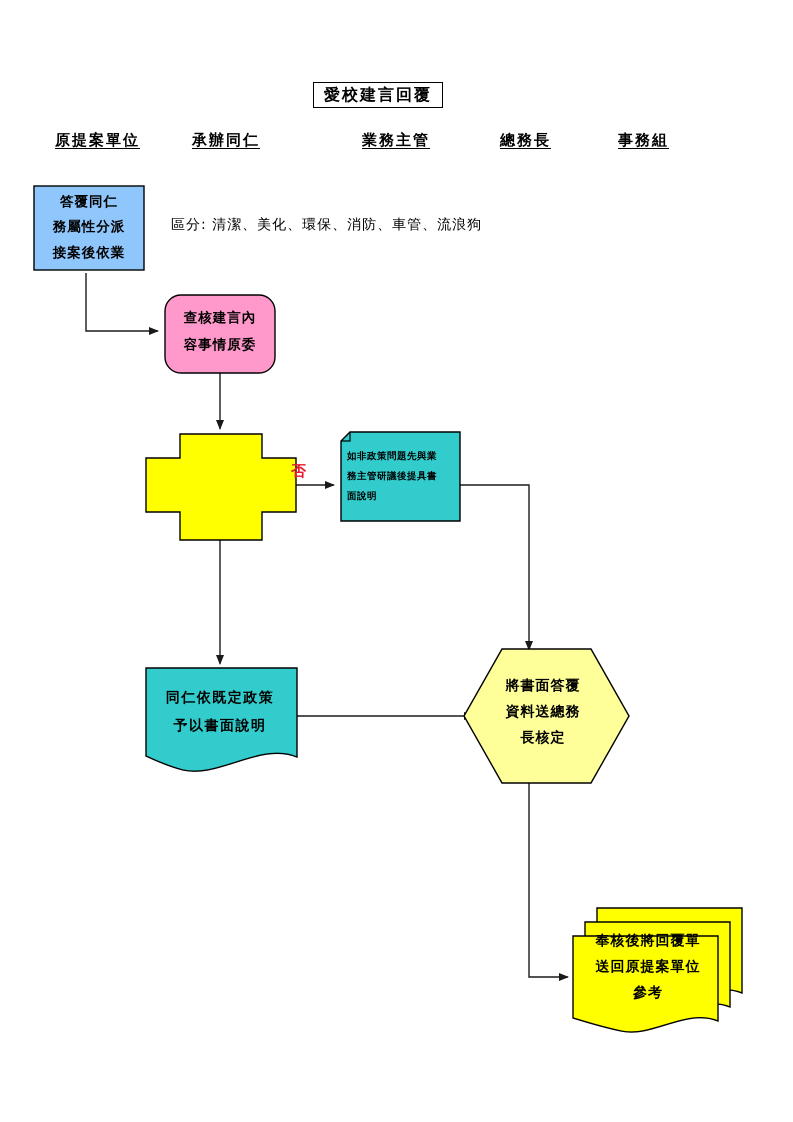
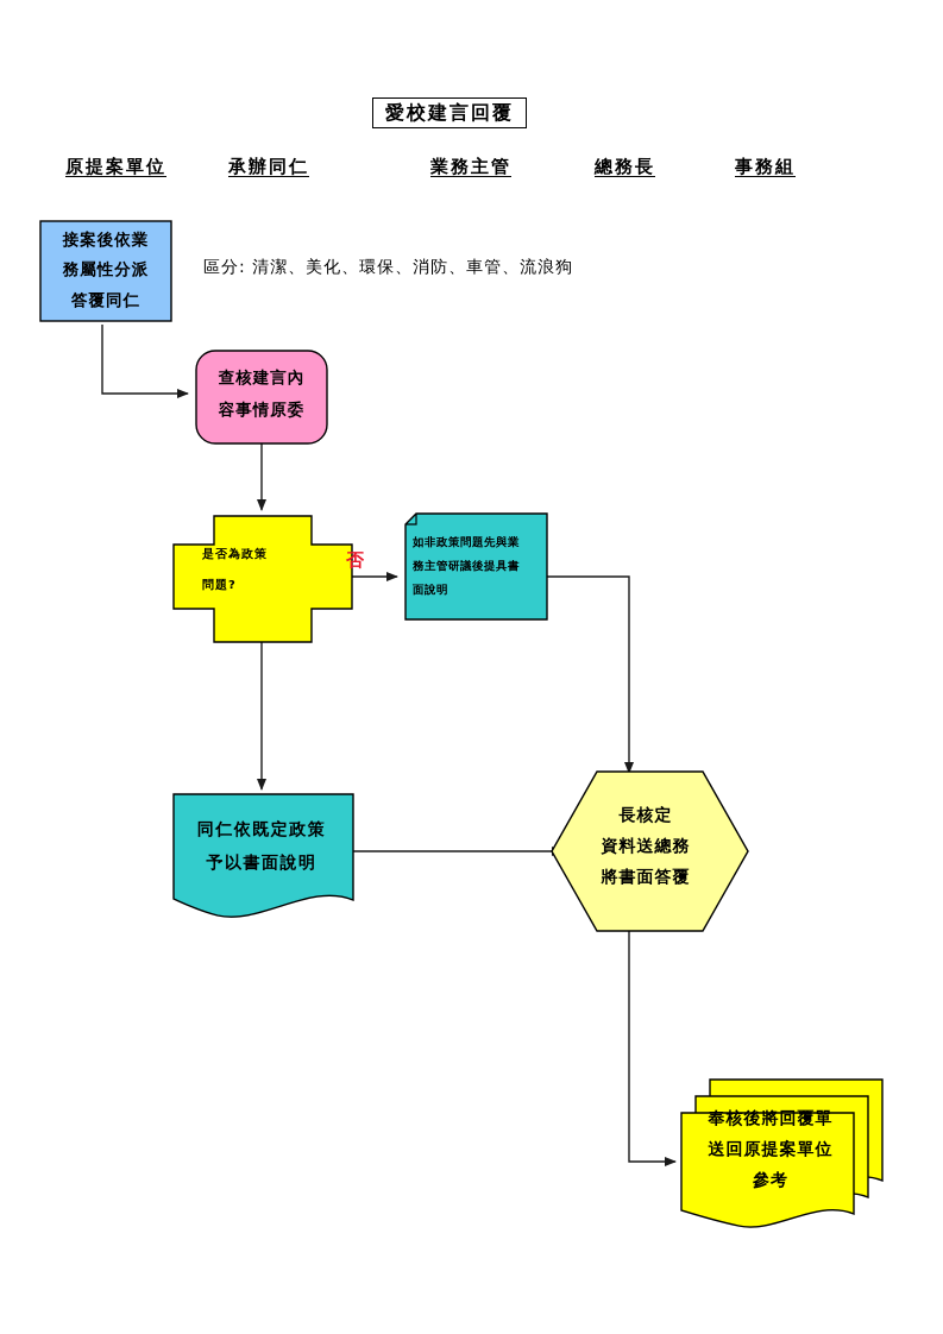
  愛校建言回覆
  原提案單位
  承辦同仁
  業務主管
  總務長
  事務組
  區分: 清潔、美化、環保、消防、車管、流浪狗
- 答覆同仁
+ 接案後依業
  務屬性分派
- 接案後依業
+ 答覆同仁
  查核建言內
  容事情原委
+ 是否為政策
+ 問題?
  如非政策問題先與業
  務主管研議後提具書
  面說明
  同仁依既定政策
  予以書面說明
- 將書面答覆
+ 長核定
  資料送總務
- 長核定
+ 將書面答覆
  奉核後將回覆單
  送回原提案單位
  參考
  否
